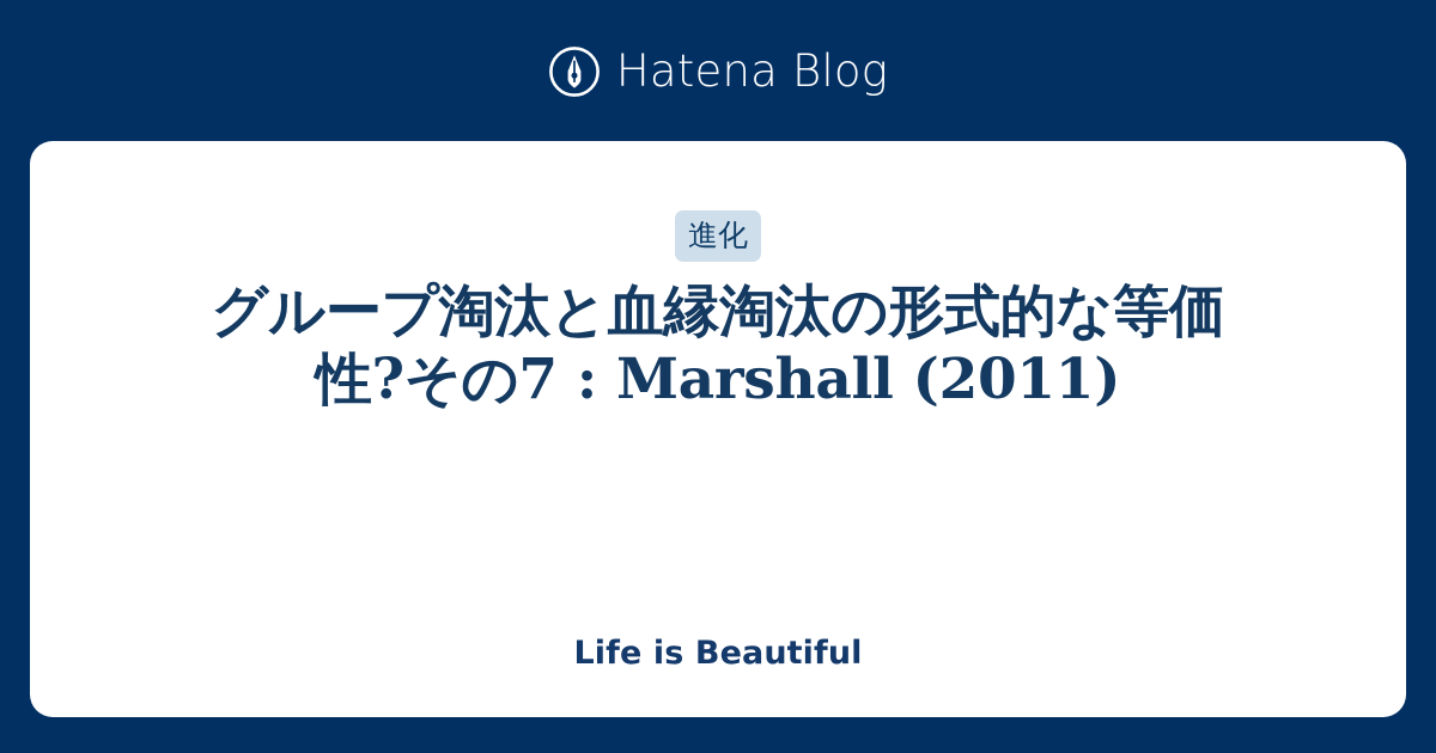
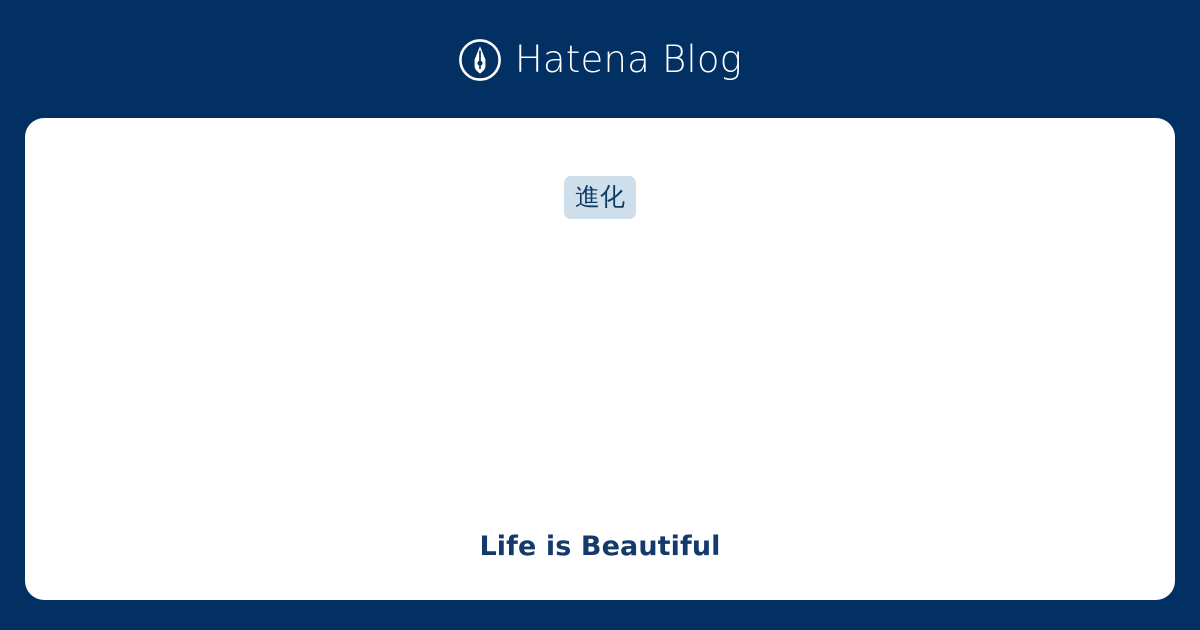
  Hatena Blog
  進化
- グループ淘汰と血縁淘汰の形式的な等価性?その7 : Marshall (2011)
  Life is Beautiful
